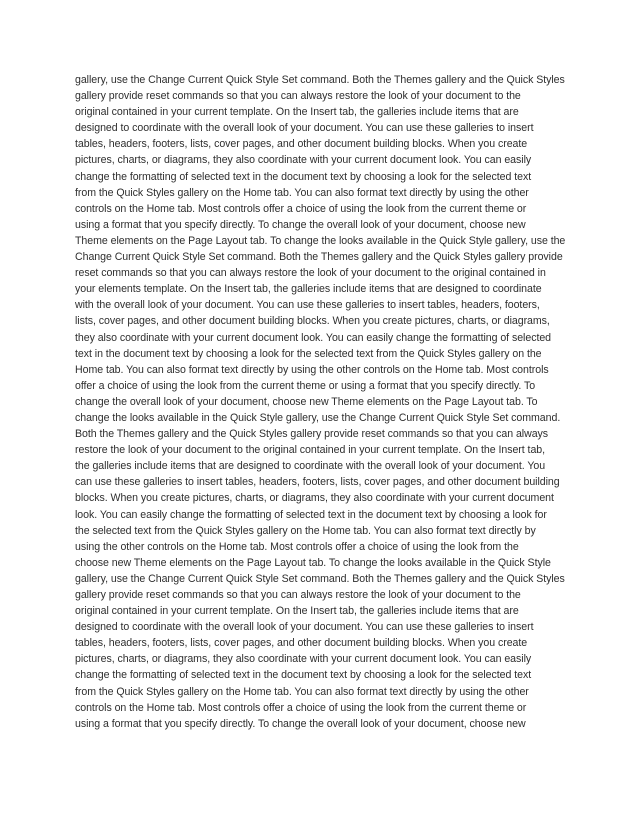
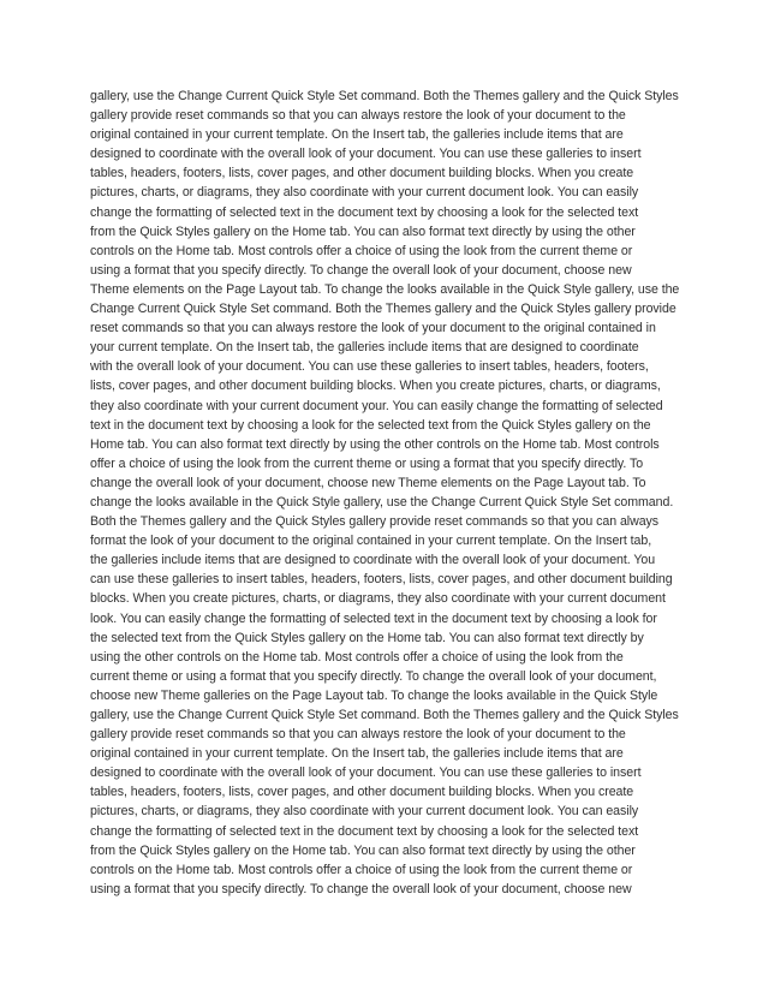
  gallery, use the Change Current Quick Style Set command. Both the Themes gallery and the Quick Styles
  gallery provide reset commands so that you can always restore the look of your document to the
  original contained in your current template. On the Insert tab, the galleries include items that are
  designed to coordinate with the overall look of your document. You can use these galleries to insert
  tables, headers, footers, lists, cover pages, and other document building blocks. When you create
  pictures, charts, or diagrams, they also coordinate with your current document look. You can easily
  change the formatting of selected text in the document text by choosing a look for the selected text
  from the Quick Styles gallery on the Home tab. You can also format text directly by using the other
  controls on the Home tab. Most controls offer a choice of using the look from the current theme or
  using a format that you specify directly. To change the overall look of your document, choose new
  Theme elements on the Page Layout tab. To change the looks available in the Quick Style gallery, use the
  Change Current Quick Style Set command. Both the Themes gallery and the Quick Styles gallery provide
  reset commands so that you can always restore the look of your document to the original contained in
- your elements template. On the Insert tab, the galleries include items that are designed to coordinate
+ your current template. On the Insert tab, the galleries include items that are designed to coordinate
  with the overall look of your document. You can use these galleries to insert tables, headers, footers,
  lists, cover pages, and other document building blocks. When you create pictures, charts, or diagrams,
- they also coordinate with your current document look. You can easily change the formatting of selected
+ they also coordinate with your current document your. You can easily change the formatting of selected
  text in the document text by choosing a look for the selected text from the Quick Styles gallery on the
  Home tab. You can also format text directly by using the other controls on the Home tab. Most controls
  offer a choice of using the look from the current theme or using a format that you specify directly. To
  change the overall look of your document, choose new Theme elements on the Page Layout tab. To
  change the looks available in the Quick Style gallery, use the Change Current Quick Style Set command.
  Both the Themes gallery and the Quick Styles gallery provide reset commands so that you can always
- restore the look of your document to the original contained in your current template. On the Insert tab,
+ format the look of your document to the original contained in your current template. On the Insert tab,
  the galleries include items that are designed to coordinate with the overall look of your document. You
  can use these galleries to insert tables, headers, footers, lists, cover pages, and other document building
  blocks. When you create pictures, charts, or diagrams, they also coordinate with your current document
  look. You can easily change the formatting of selected text in the document text by choosing a look for
  the selected text from the Quick Styles gallery on the Home tab. You can also format text directly by
  using the other controls on the Home tab. Most controls offer a choice of using the look from the
+ current theme or using a format that you specify directly. To change the overall look of your document,
- choose new Theme elements on the Page Layout tab. To change the looks available in the Quick Style
+ choose new Theme galleries on the Page Layout tab. To change the looks available in the Quick Style
  gallery, use the Change Current Quick Style Set command. Both the Themes gallery and the Quick Styles
  gallery provide reset commands so that you can always restore the look of your document to the
  original contained in your current template. On the Insert tab, the galleries include items that are
  designed to coordinate with the overall look of your document. You can use these galleries to insert
  tables, headers, footers, lists, cover pages, and other document building blocks. When you create
  pictures, charts, or diagrams, they also coordinate with your current document look. You can easily
  change the formatting of selected text in the document text by choosing a look for the selected text
  from the Quick Styles gallery on the Home tab. You can also format text directly by using the other
  controls on the Home tab. Most controls offer a choice of using the look from the current theme or
  using a format that you specify directly. To change the overall look of your document, choose new
